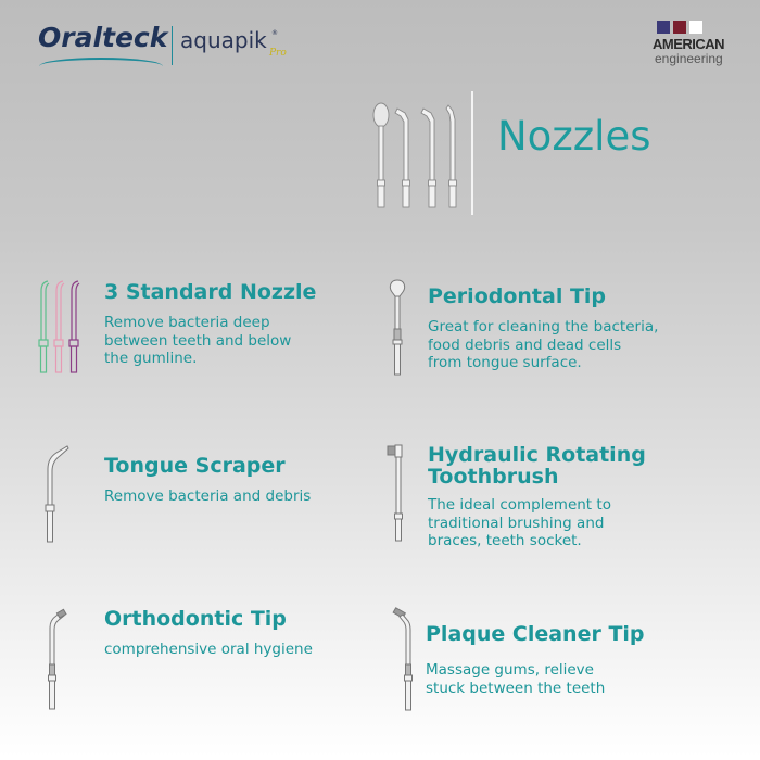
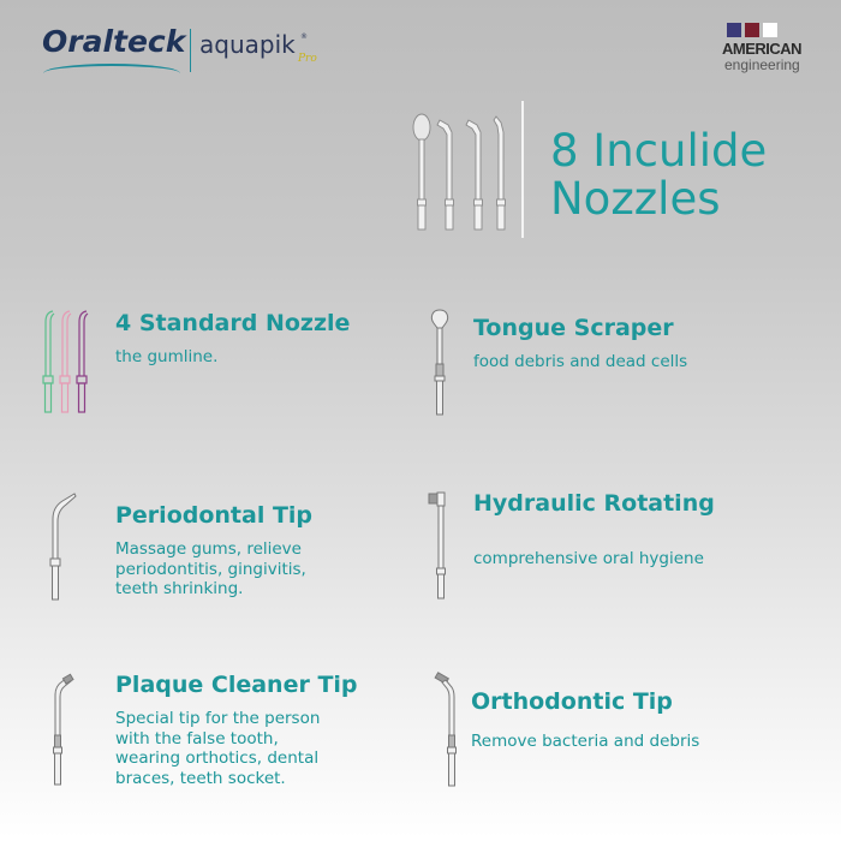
  Oralteck
  aquapik
  Pro
  AMERICAN
  engineering
+ 8 Inculide
  Nozzles
- 3 Standard Nozzle
+ 4 Standard Nozzle
- Remove bacteria deep
- between teeth and below
  the gumline.
- Periodontal Tip
+ Tongue Scraper
- Great for cleaning the bacteria,
  food debris and dead cells
- from tongue surface.
- Tongue Scraper
+ Periodontal Tip
- Remove bacteria and debris
+ Massage gums, relieve
+ periodontitis, gingivitis,
+ teeth shrinking.
  Hydraulic Rotating
- Toothbrush
- The ideal complement to
- traditional brushing and
- braces, teeth socket.
+ comprehensive oral hygiene
- Orthodontic Tip
+ Plaque Cleaner Tip
+ Special tip for the person
+ with the false tooth,
+ wearing orthotics, dental
- comprehensive oral hygiene
+ braces, teeth socket.
- Plaque Cleaner Tip
+ Orthodontic Tip
- Massage gums, relieve
+ Remove bacteria and debris
- stuck between the teeth
